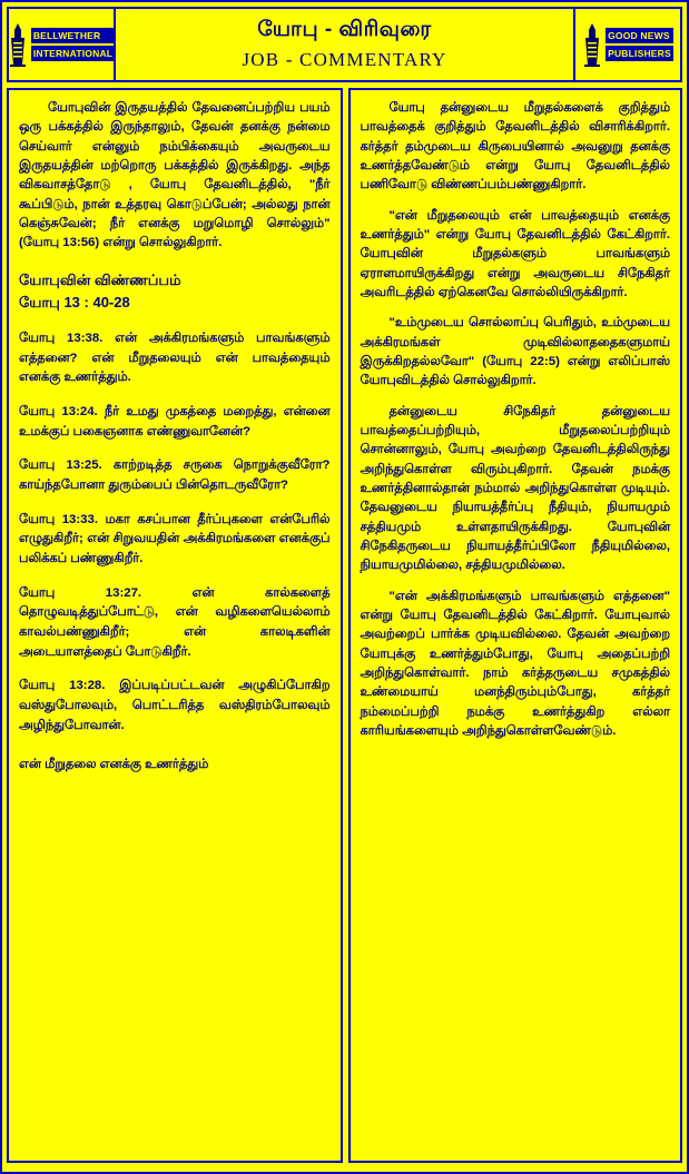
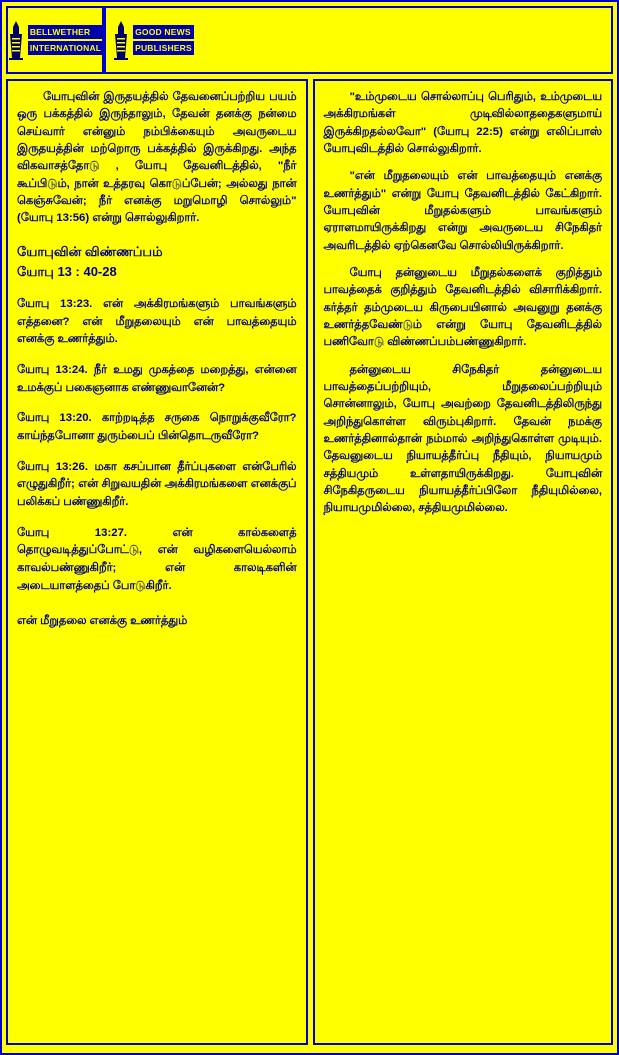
  BELLWETHER
  INTERNATIONAL
- யோபு - விரிவுரை
- JOB - COMMENTARY
  GOOD NEWS
  PUBLISHERS
  யோபுவின் இருதயத்தில் தேவனைப்பற்றிய பயம் ஒரு பக்கத்தில் இருந்தாலும், தேவன் தனக்கு நன்மை செய்வார் என்னும் நம்பிக்கையும் அவருடைய இருதயத்தின் மற்றொரு பக்கத்தில் இருக்கிறது. அந்த விகவாசத்தோடு , யோபு தேவனிடத்தில், "நீர் கூப்பிடும், நான் உத்தரவு கொடுப்பேன்; அல்லது நான் கெஞ்சுவேன்; நீர் எனக்கு மறுமொழி சொல்லும்" (யோபு 13:56) என்று சொல்லுகிறார்.
  யோபுவின் விண்ணப்பம்
  யோபு 13 : 40-28
- யோபு 13:38. என் அக்கிரமங்களும் பாவங்களும் எத்தனை? என் மீறுதலையும் என் பாவத்தையும் எனக்கு உணர்த்தும்.
+ யோபு 13:23. என் அக்கிரமங்களும் பாவங்களும் எத்தனை? என் மீறுதலையும் என் பாவத்தையும் எனக்கு உணர்த்தும்.
  யோபு 13:24. நீர் உமது முகத்தை மறைத்து, என்னை உமக்குப் பகைஞனாக எண்ணுவானேன்?
- யோபு 13:25. காற்றடித்த சருகை நொறுக்குவீரோ? காய்ந்தபோனா துரும்பைப் பின்தொடருவீரோ?
+ யோபு 13:20. காற்றடித்த சருகை நொறுக்குவீரோ? காய்ந்தபோனா துரும்பைப் பின்தொடருவீரோ?
- யோபு 13:33. மகா கசப்பான தீர்ப்புகளை என்பேரில் எழுதுகிறீர்; என் சிறுவயதின் அக்கிரமங்களை எனக்குப் பலிக்கப் பண்ணுகிறீர்.
+ யோபு 13:26. மகா கசப்பான தீர்ப்புகளை என்பேரில் எழுதுகிறீர்; என் சிறுவயதின் அக்கிரமங்களை எனக்குப் பலிக்கப் பண்ணுகிறீர்.
  யோபு 13:27. என் கால்களைத் தொழுவடித்துப்போட்டு, என் வழிகளையெல்லாம் காவல்பண்ணுகிறீர்; என் காலடிகளின் அடையாளத்தைப் போடுகிறீர்.
- யோபு 13:28. இப்படிப்பட்டவன் அழுகிப்போகிற வஸ்துபோலவும், பொட்டரித்த வஸ்திரம்போலவும் அழிந்துபோவான்.
  என் மீறுதலை எனக்கு உணர்த்தும்
- யோபு தன்னுடைய மீறுதல்களைக் குறித்தும் பாவத்தைக் குறித்தும் தேவனிடத்தில் விசாரிக்கிறார். கர்த்தர் தம்முடைய கிருபையினால் அவனுறு தனக்கு உணர்த்தவேண்டும் என்று யோபு தேவனிடத்தில் பணிவோடு விண்ணப்பம்பண்ணுகிறார்.
+ "உம்முடைய சொல்லாப்பு பெரிதும், உம்முடைய அக்கிரமங்கள் முடிவில்லாததைகளுமாய் இருக்கிறதல்லவோ" (யோபு 22:5) என்று எலிப்பாஸ் யோபுவிடத்தில் சொல்லுகிறார்.
  "என் மீறுதலையும் என் பாவத்தையும் எனக்கு உணர்த்தும்" என்று யோபு தேவனிடத்தில் கேட்கிறார். யோபுவின் மீறுதல்களும் பாவங்களும் ஏராளமாயிருக்கிறது என்று அவருடைய சிநேகிதர் அவரிடத்தில் ஏற்கெனவே சொல்லியிருக்கிறார்.
- "உம்முடைய சொல்லாப்பு பெரிதும், உம்முடைய அக்கிரமங்கள் முடிவில்லாததைகளுமாய் இருக்கிறதல்லவோ" (யோபு 22:5) என்று எலிப்பாஸ் யோபுவிடத்தில் சொல்லுகிறார்.
+ யோபு தன்னுடைய மீறுதல்களைக் குறித்தும் பாவத்தைக் குறித்தும் தேவனிடத்தில் விசாரிக்கிறார். கர்த்தர் தம்முடைய கிருபையினால் அவனுறு தனக்கு உணர்த்தவேண்டும் என்று யோபு தேவனிடத்தில் பணிவோடு விண்ணப்பம்பண்ணுகிறார்.
  தன்னுடைய சிநேகிதர் தன்னுடைய பாவத்தைப்பற்றியும், மீறுதலைப்பற்றியும் சொன்னாலும், யோபு அவற்றை தேவனிடத்திலிருந்து அறிந்துகொள்ள விரும்புகிறார். தேவன் நமக்கு உணர்த்தினால்தான் நம்மால் அறிந்துகொள்ள முடியும். தேவனுடைய நியாயத்தீர்ப்பு நீதியும், நியாயமும் சத்தியமும் உள்ளதாயிருக்கிறது. யோபுவின் சிநேகிதருடைய நியாயத்தீர்ப்பிலோ நீதியுமில்லை, நியாயமுமில்லை, சத்தியமுமில்லை.
- "என் அக்கிரமங்களும் பாவங்களும் எத்தனை" என்று யோபு தேவனிடத்தில் கேட்கிறார். யோபுவால் அவற்றைப் பார்க்க முடியவில்லை. தேவன் அவற்றை யோபுக்கு உணர்த்தும்போது, யோபு அதைப்பற்றி அறிந்துகொள்வார். நாம் கர்த்தருடைய சமுகத்தில் உண்மையாய் மனந்திரும்பும்போது, கர்த்தர் நம்மைப்பற்றி நமக்கு உணர்த்துகிற எல்லா காரியங்களையும் அறிந்துகொள்ளவேண்டும்.
